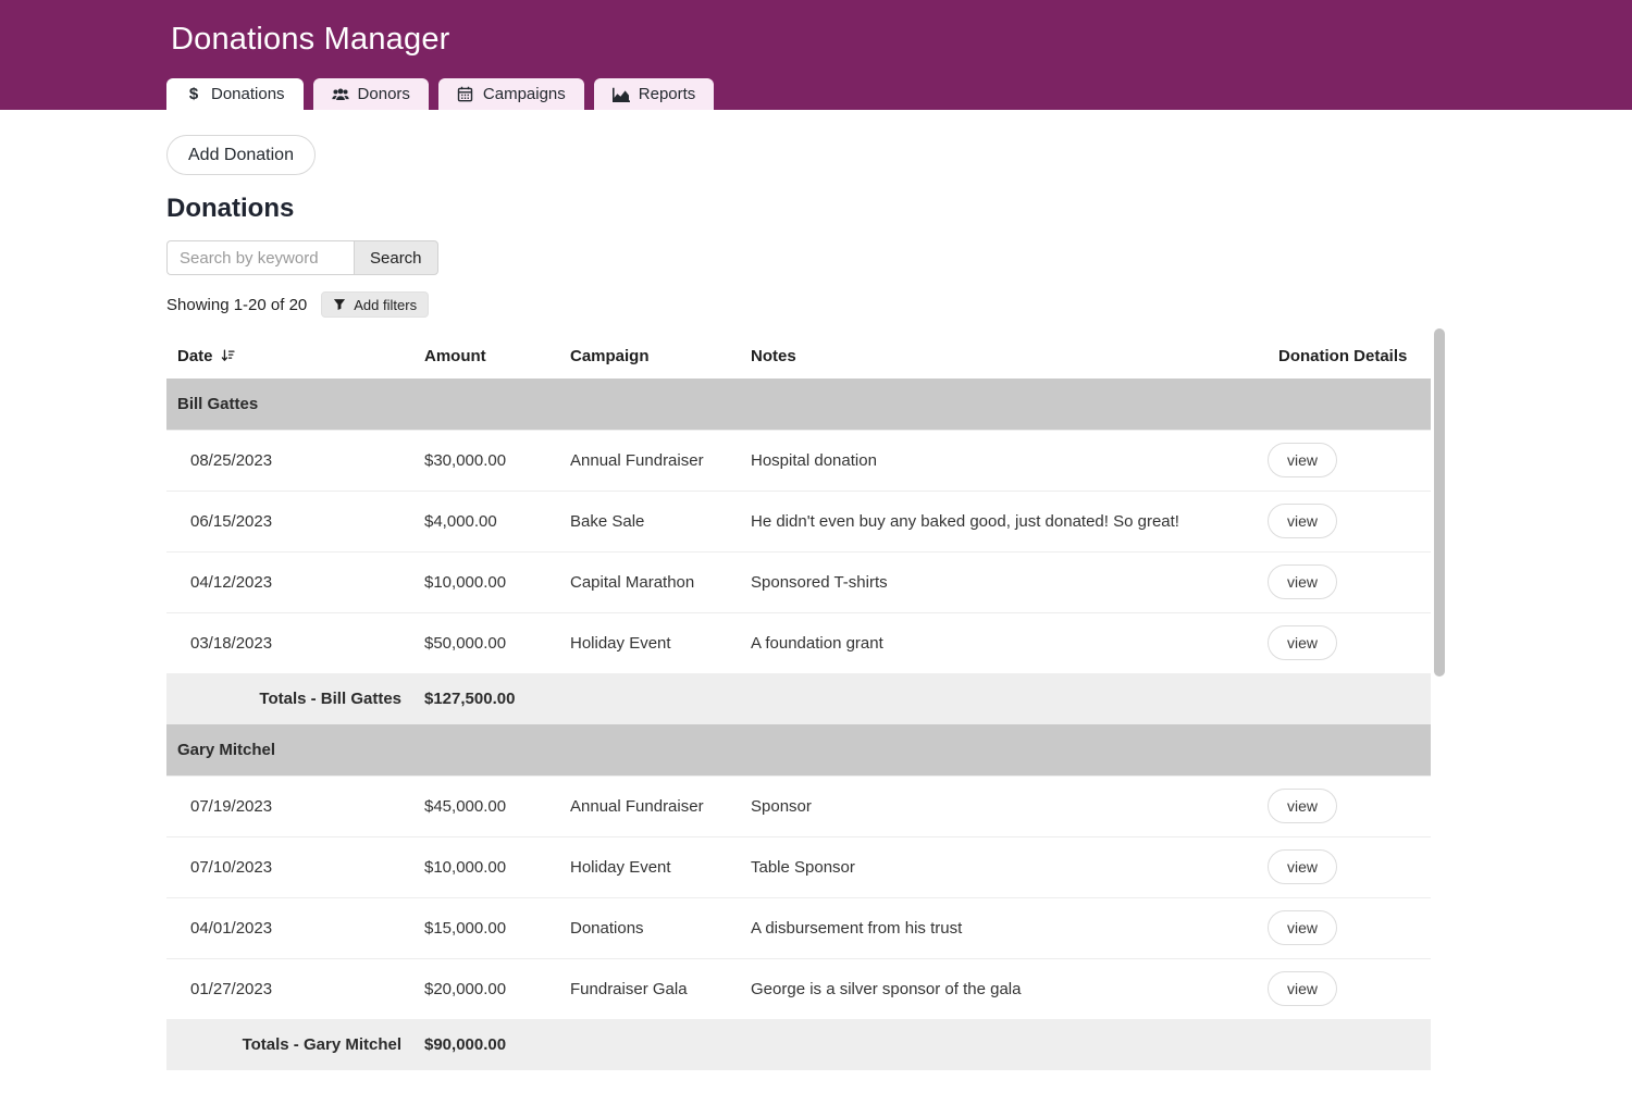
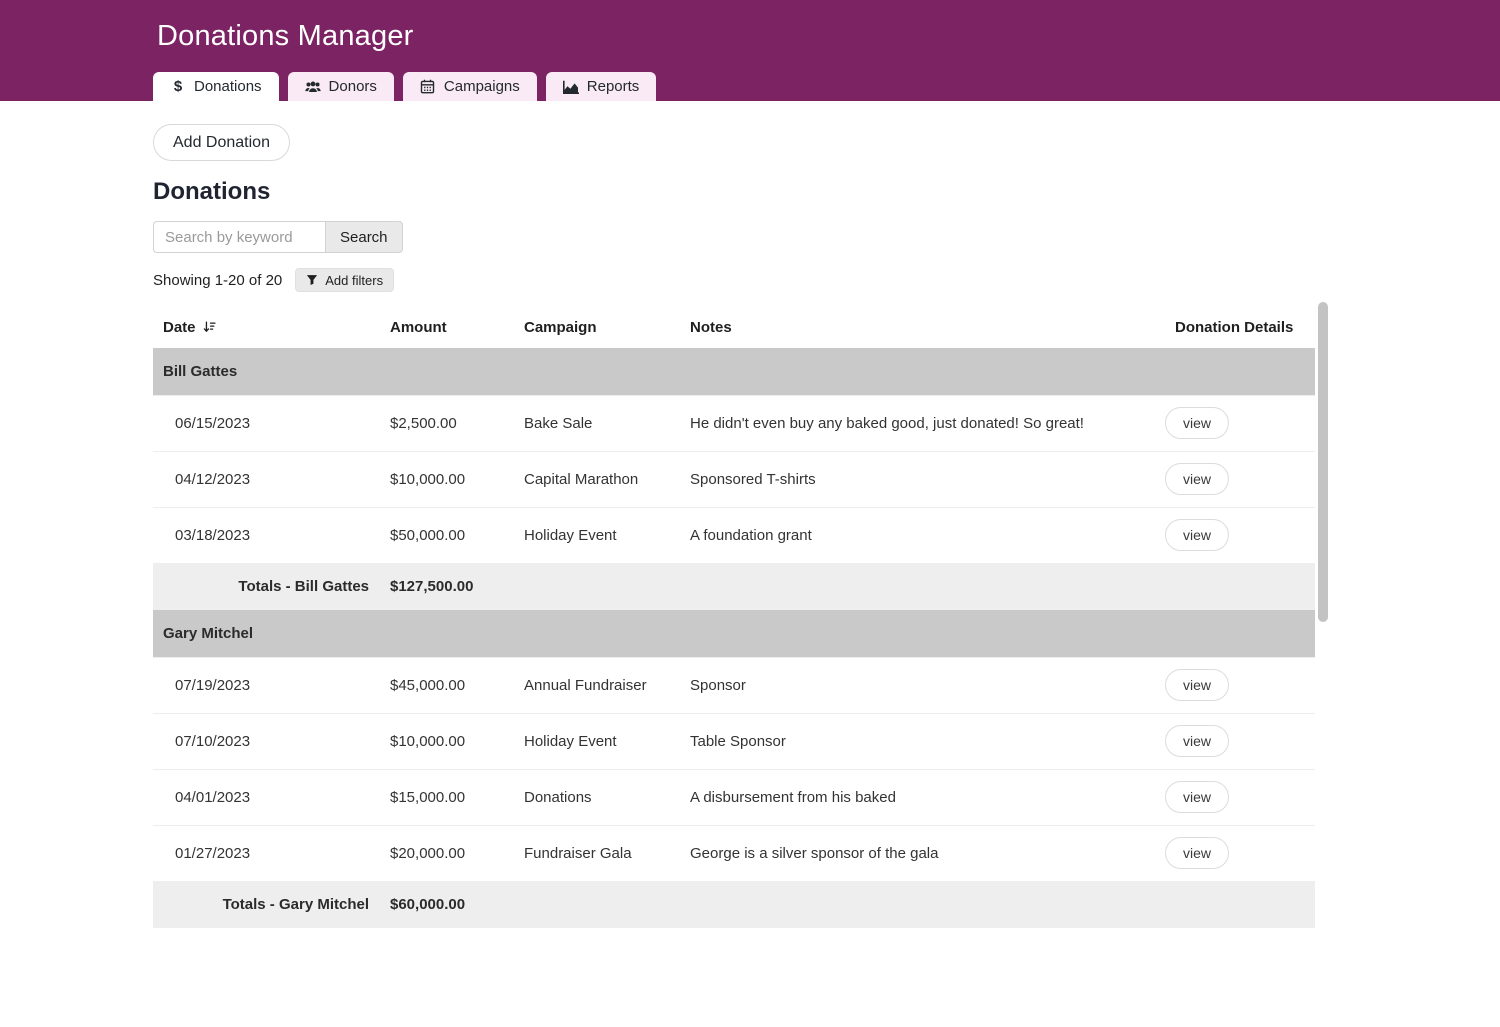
  Donations Manager
  $
  Donations
  Donors
  Campaigns
  Reports
  Add Donation
  Donations
  Search by keyword
  Search
  Showing 1-20 of 20
  Add filters
  Date	Amount	Campaign	Notes	Donation Details
  Bill Gattes
- 08/25/2023	$30,000.00	Annual Fundraiser	Hospital donation	view
- 06/15/2023	$4,000.00	Bake Sale	He didn't even buy any baked good, just donated! So great!	view
+ 06/15/2023	$2,500.00	Bake Sale	He didn't even buy any baked good, just donated! So great!	view
  04/12/2023	$10,000.00	Capital Marathon	Sponsored T-shirts	view
  03/18/2023	$50,000.00	Holiday Event	A foundation grant	view
  Totals - Bill Gattes	$127,500.00
  Gary Mitchel
  07/19/2023	$45,000.00	Annual Fundraiser	Sponsor	view
  07/10/2023	$10,000.00	Holiday Event	Table Sponsor	view
- 04/01/2023	$15,000.00	Donations	A disbursement from his trust	view
+ 04/01/2023	$15,000.00	Donations	A disbursement from his baked	view
  01/27/2023	$20,000.00	Fundraiser Gala	George is a silver sponsor of the gala	view
- Totals - Gary Mitchel	$90,000.00
+ Totals - Gary Mitchel	$60,000.00
